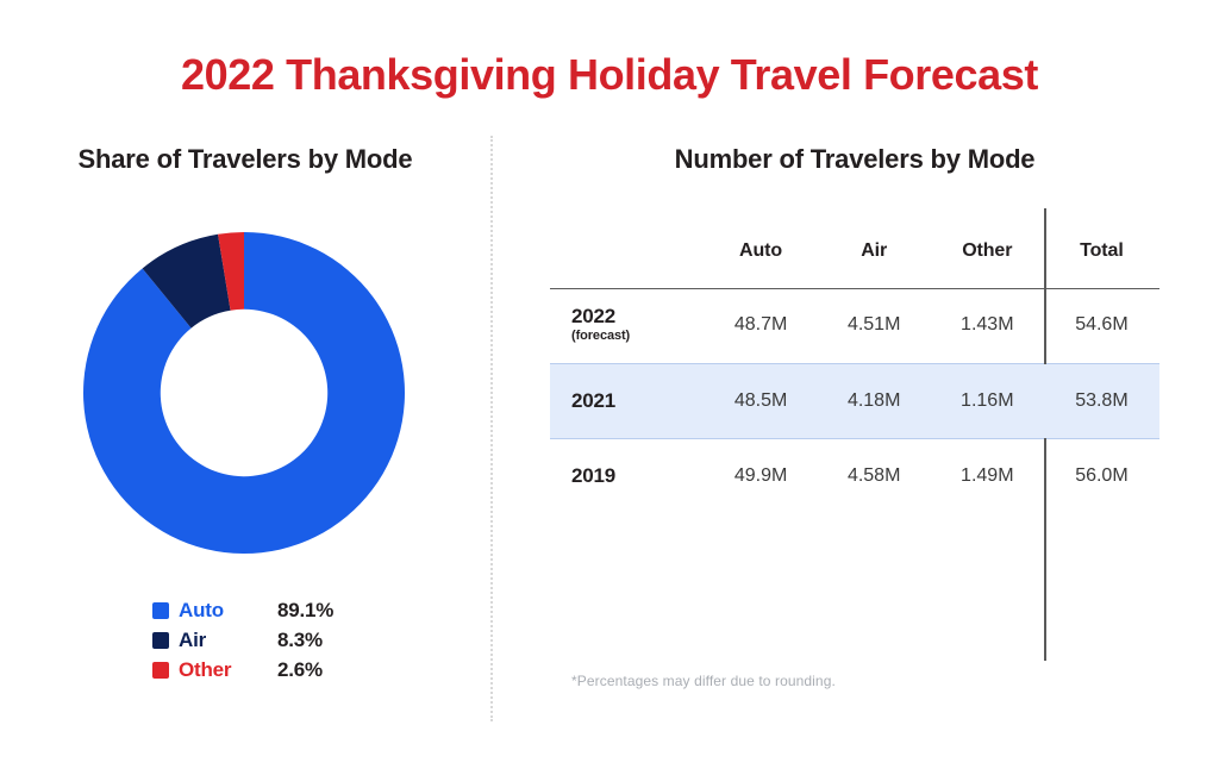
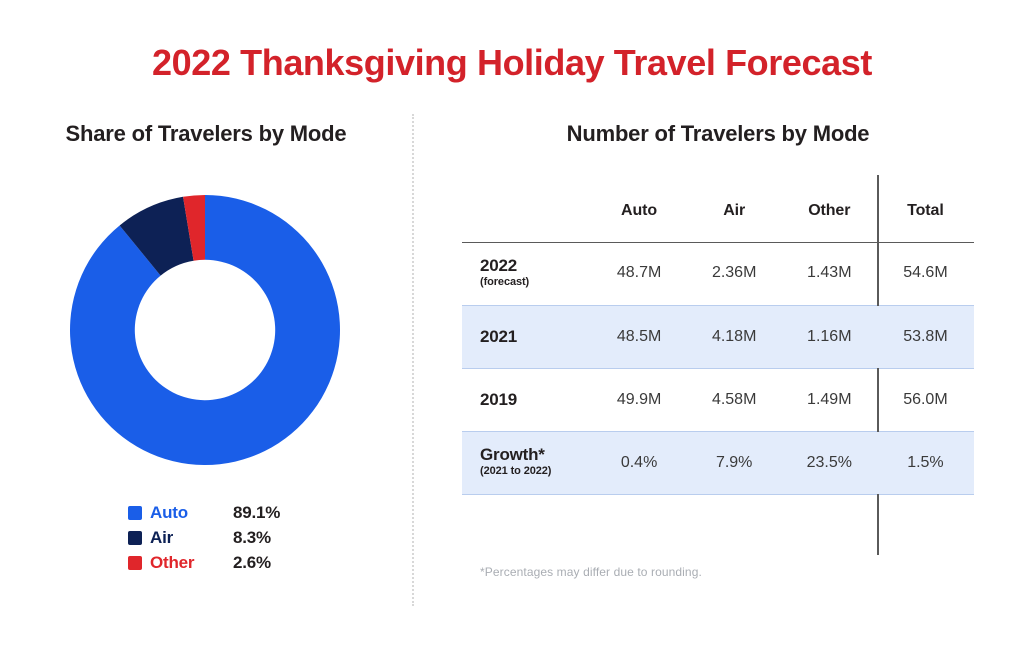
  2022 Thanksgiving Holiday Travel Forecast
  Share of Travelers by Mode
  Auto
  89.1%
  Air
  8.3%
  Other
  2.6%
  Number of Travelers by Mode
  	Auto	Air	Other	Total
- 2022(forecast)	48.7M	4.51M	1.43M	54.6M
+ 2022(forecast)	48.7M	2.36M	1.43M	54.6M
  2021	48.5M	4.18M	1.16M	53.8M
  2019	49.9M	4.58M	1.49M	56.0M
+ Growth*(2021 to 2022)	0.4%	7.9%	23.5%	1.5%
  *Percentages may differ due to rounding.
